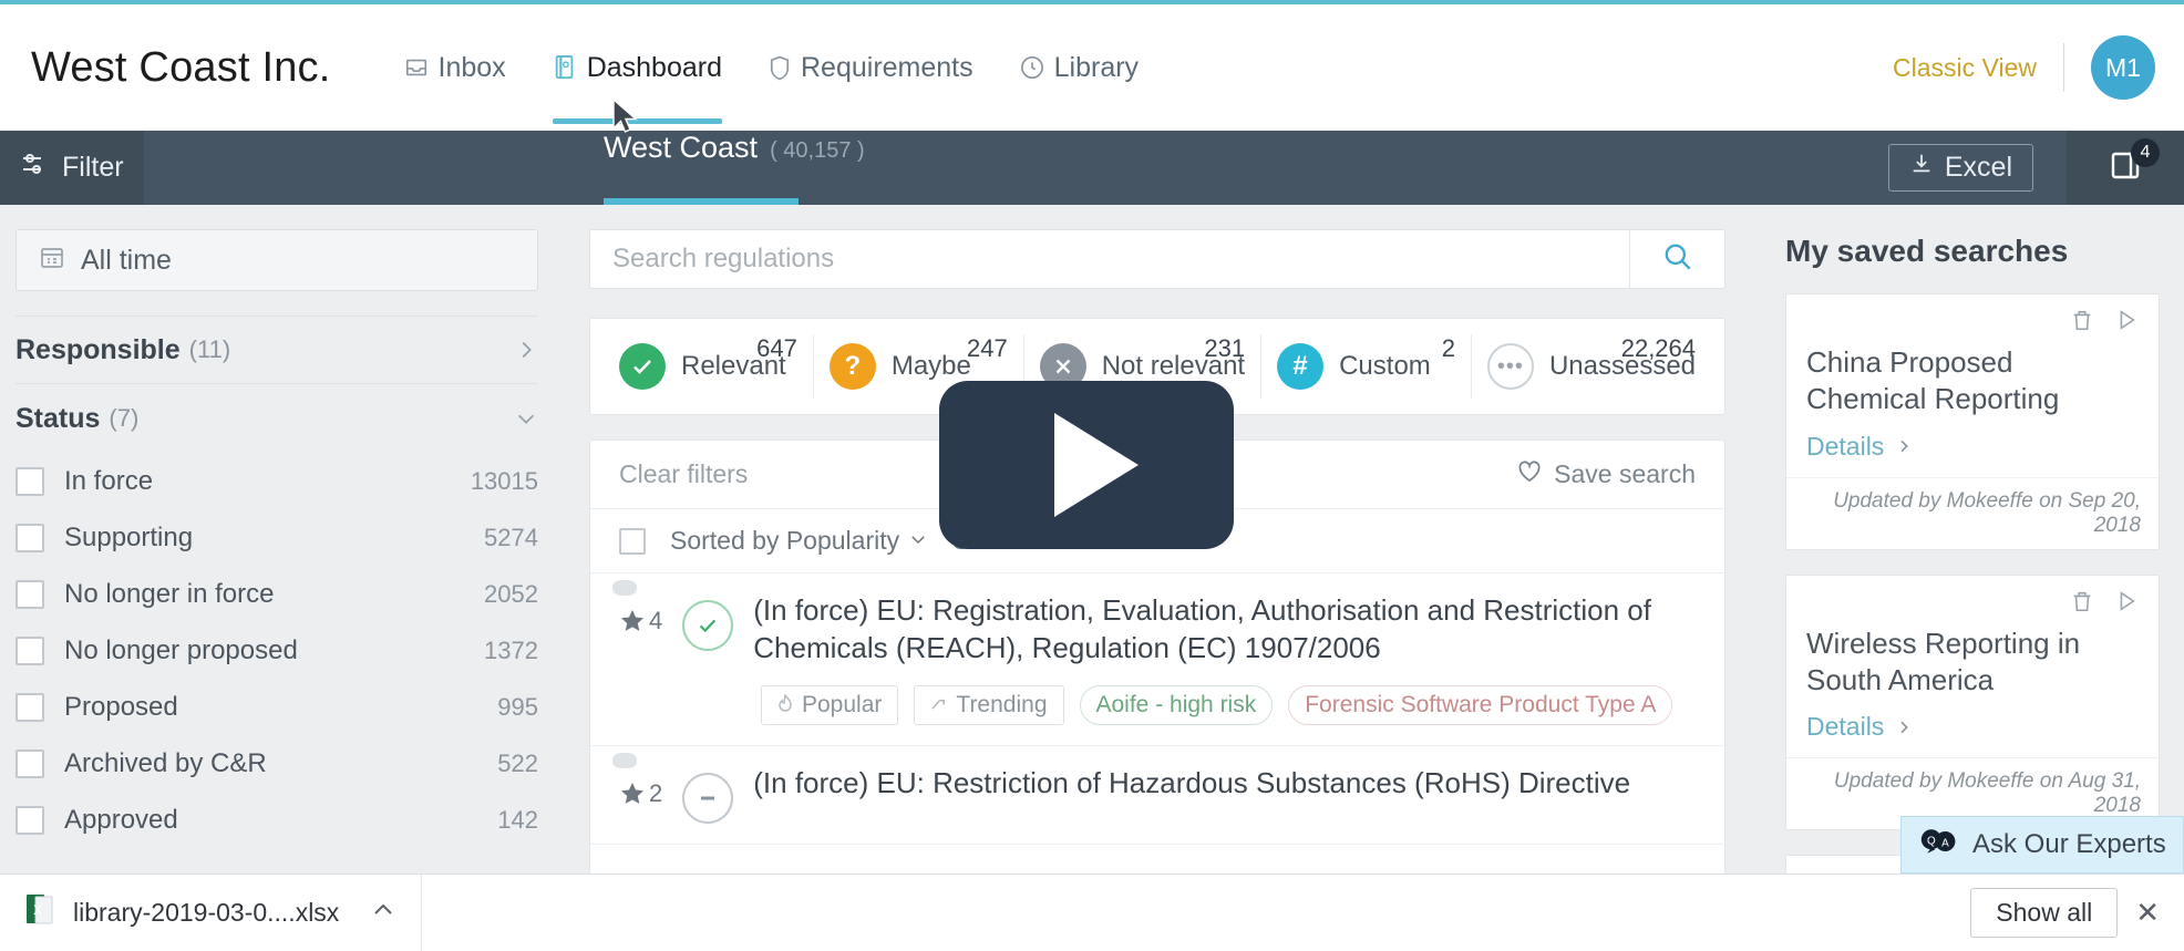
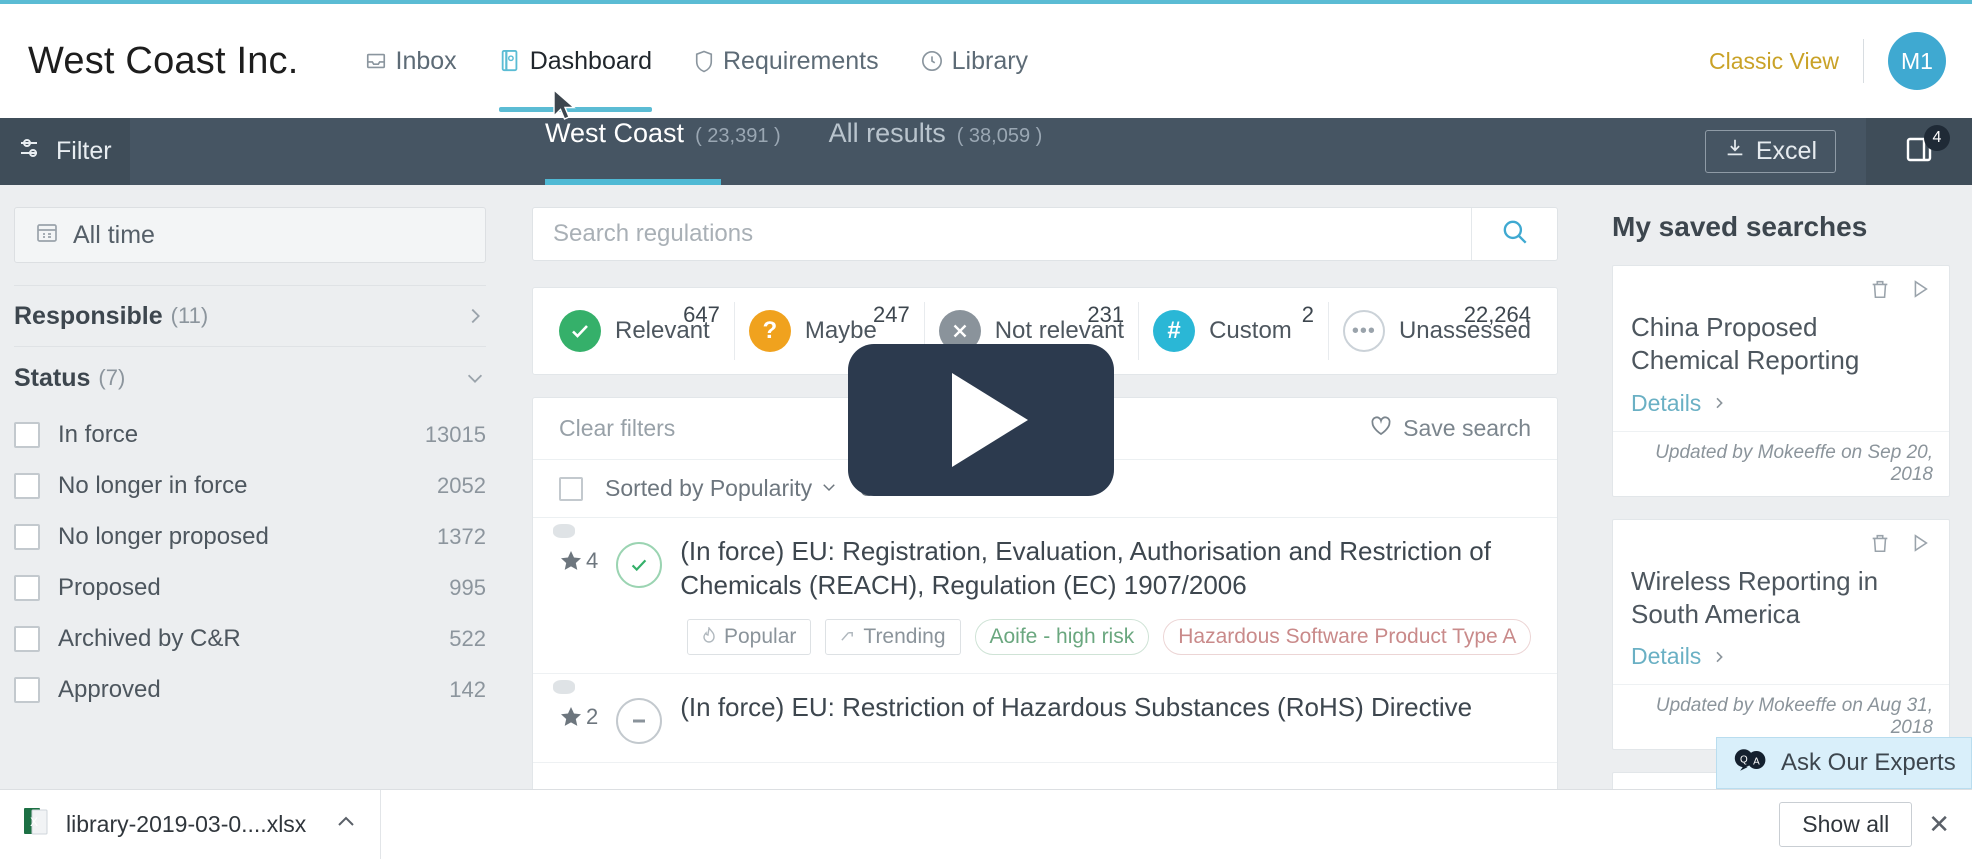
  West Coast Inc.
  Inbox
  Dashboard
  Requirements
  Library
  Classic View
  M1
  Filter
  West Coast
- ( 40,157 )
+ ( 23,391 )
+ All results
+ ( 38,059 )
  Excel
  4
  All time
  Responsible
  (11)
  Status
  (7)
  In force
  13015
- Supporting
- 5274
  No longer in force
  2052
  No longer proposed
  1372
  Proposed
  995
  Archived by C&R
  522
  Approved
  142
  Search regulations
  Relevant
  647
  ?
  Maybe
  247
  Not relevant
  231
  #
  Custom
  2
  •••
  Unassessed
  22,264
  Clear filters
  Save search
  Sorted by Popularity
  4
  (In force) EU: Registration, Evaluation, Authorisation and Restriction of Chemicals (REACH), Regulation (EC) 1907/2006
  Popular
  Trending
  Aoife - high risk
- Forensic Software Product Type A
+ Hazardous Software Product Type A
  2
  (In force) EU: Restriction of Hazardous Substances (RoHS) Directive
  My saved searches
  China Proposed Chemical Reporting
  Details
  Updated by Mokeeffe on Sep 20, 2018
  Wireless Reporting in South America
  Details
  Updated by Mokeeffe on Aug 31, 2018
  Q
  A
  Ask Our Experts
  X
  library-2019-03-0....xlsx
  Show all
  ✕
